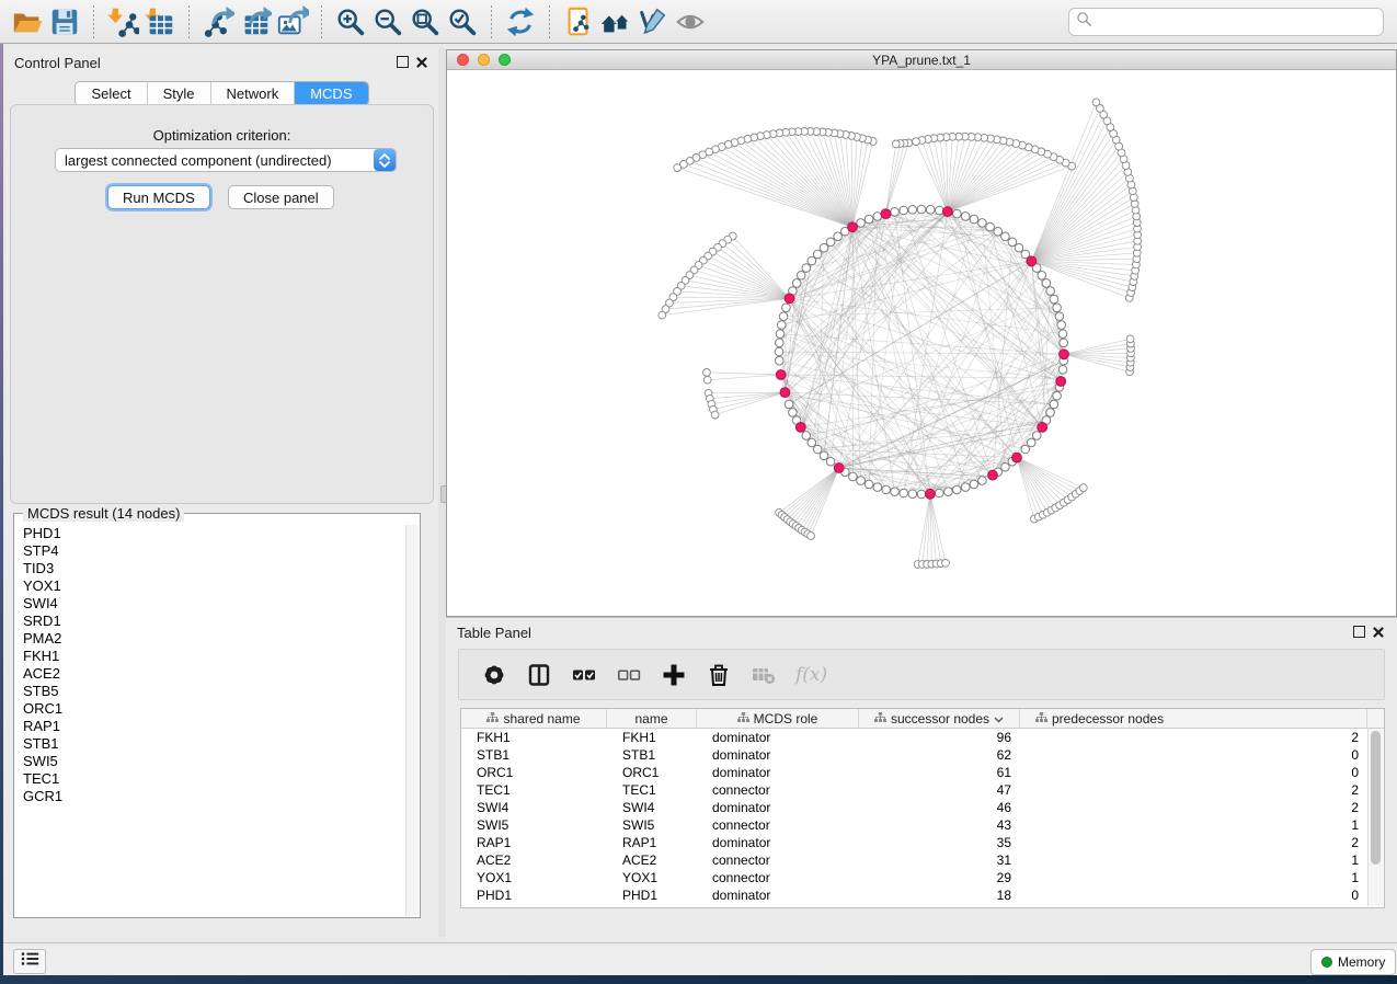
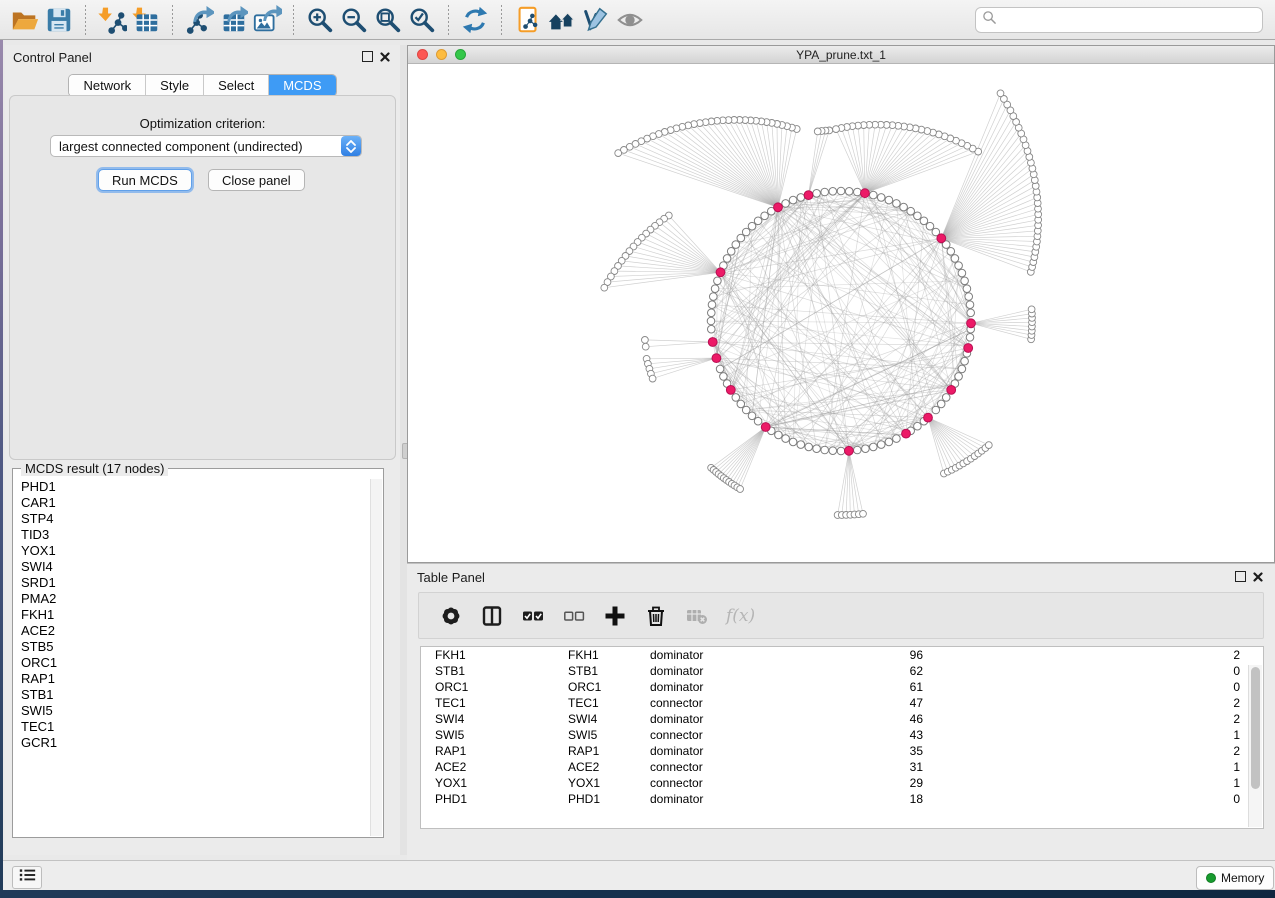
  Control Panel
- Select
+ Network
  Style
- Network
+ Select
  MCDS
  Optimization criterion:
  largest connected component (undirected)
  Run MCDS
  Close panel
- MCDS result (14 nodes)
+ MCDS result (17 nodes)
  PHD1
+ CAR1
  STP4
  TID3
  YOX1
  SWI4
  SRD1
  PMA2
  FKH1
  ACE2
  STB5
  ORC1
  RAP1
  STB1
  SWI5
  TEC1
  GCR1
  YPA_prune.txt_1
  Table Panel
  f(x)
- shared name
- name
- MCDS role
- successor nodes
- predecessor nodes
  FKH1
  FKH1
  dominator
  96
  2
  STB1
  STB1
  dominator
  62
  0
  ORC1
  ORC1
  dominator
  61
  0
  TEC1
  TEC1
  connector
  47
  2
  SWI4
  SWI4
  dominator
  46
  2
  SWI5
  SWI5
  connector
  43
  1
  RAP1
  RAP1
  dominator
  35
  2
  ACE2
  ACE2
  connector
  31
  1
  YOX1
  YOX1
  connector
  29
  1
  PHD1
  PHD1
  dominator
  18
  0
  Memory
